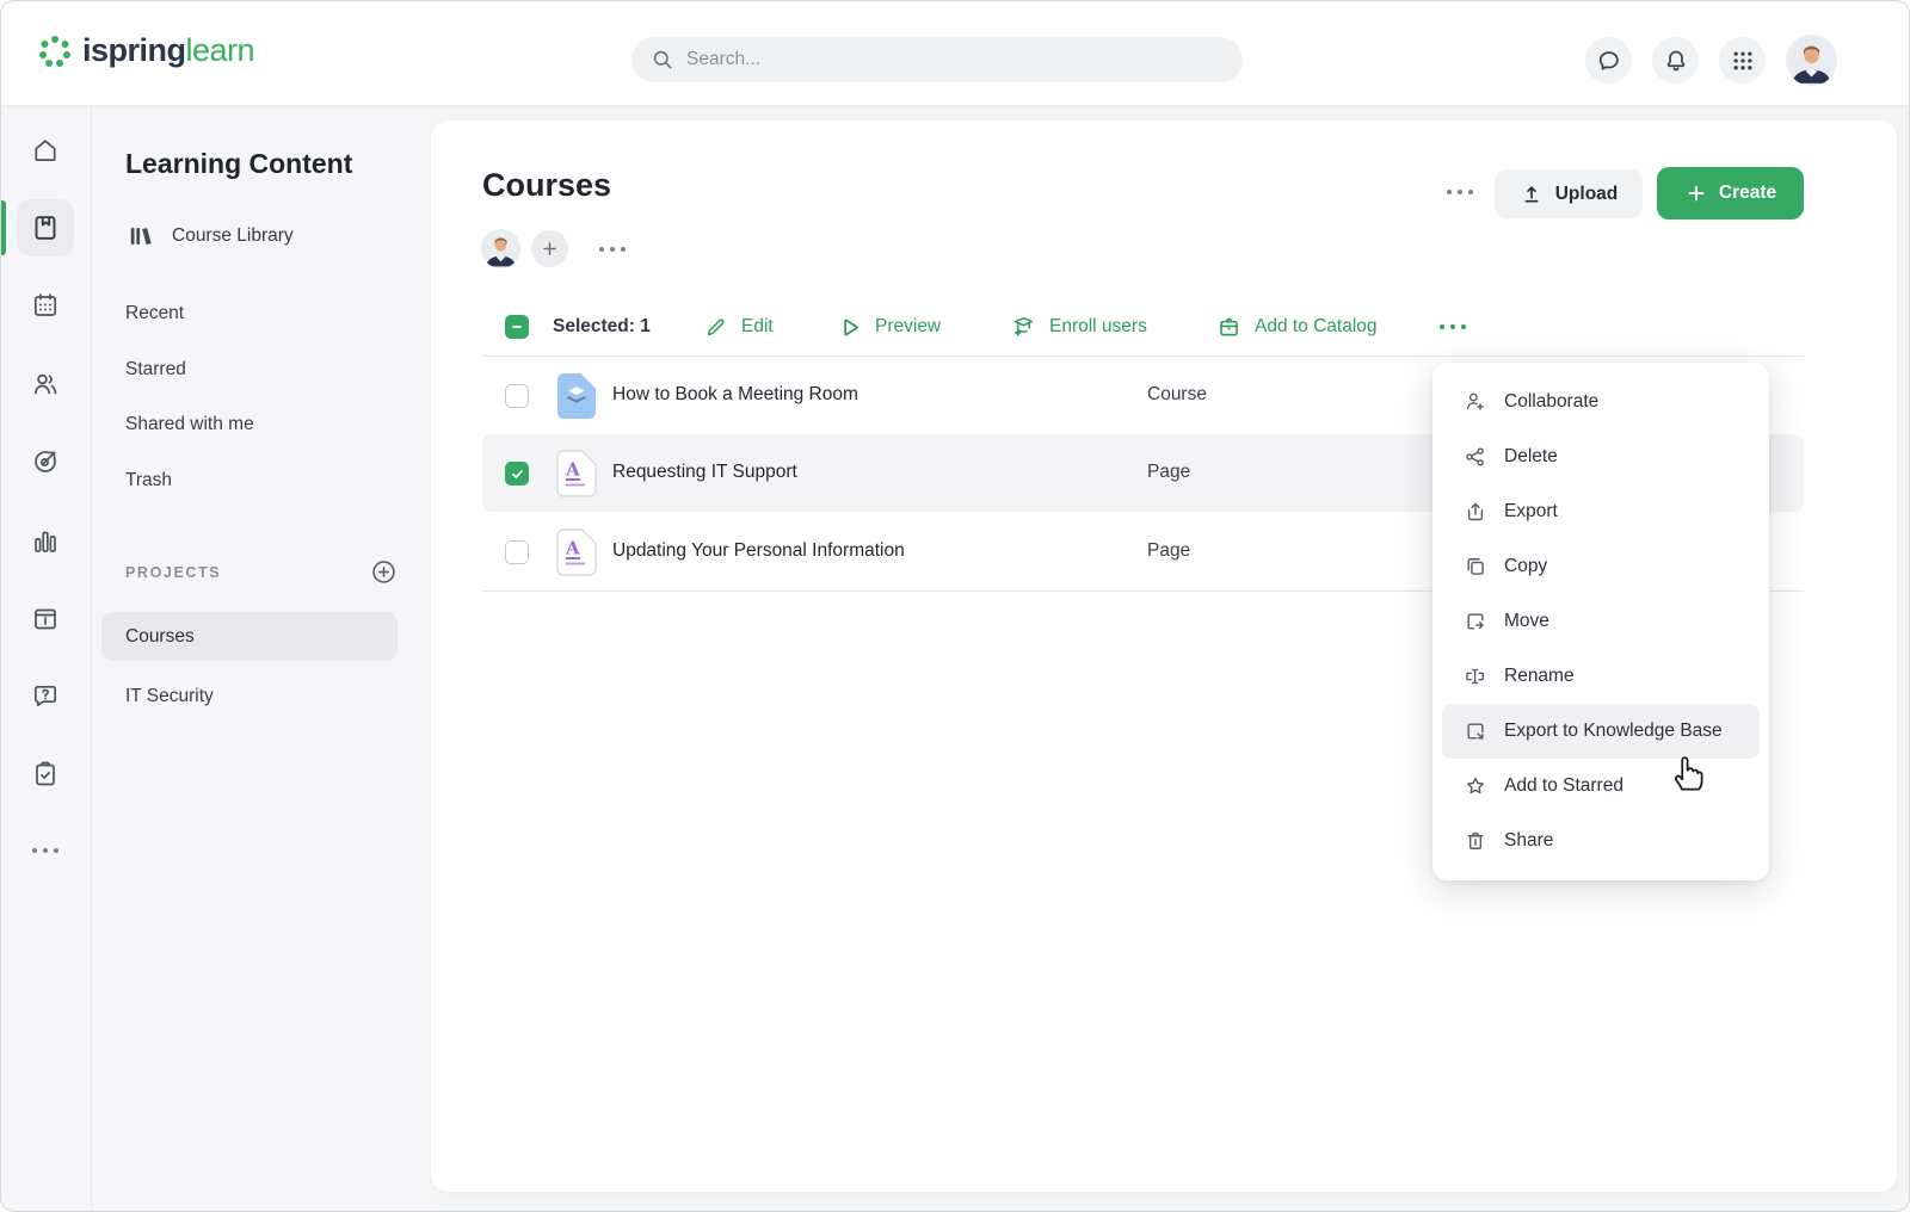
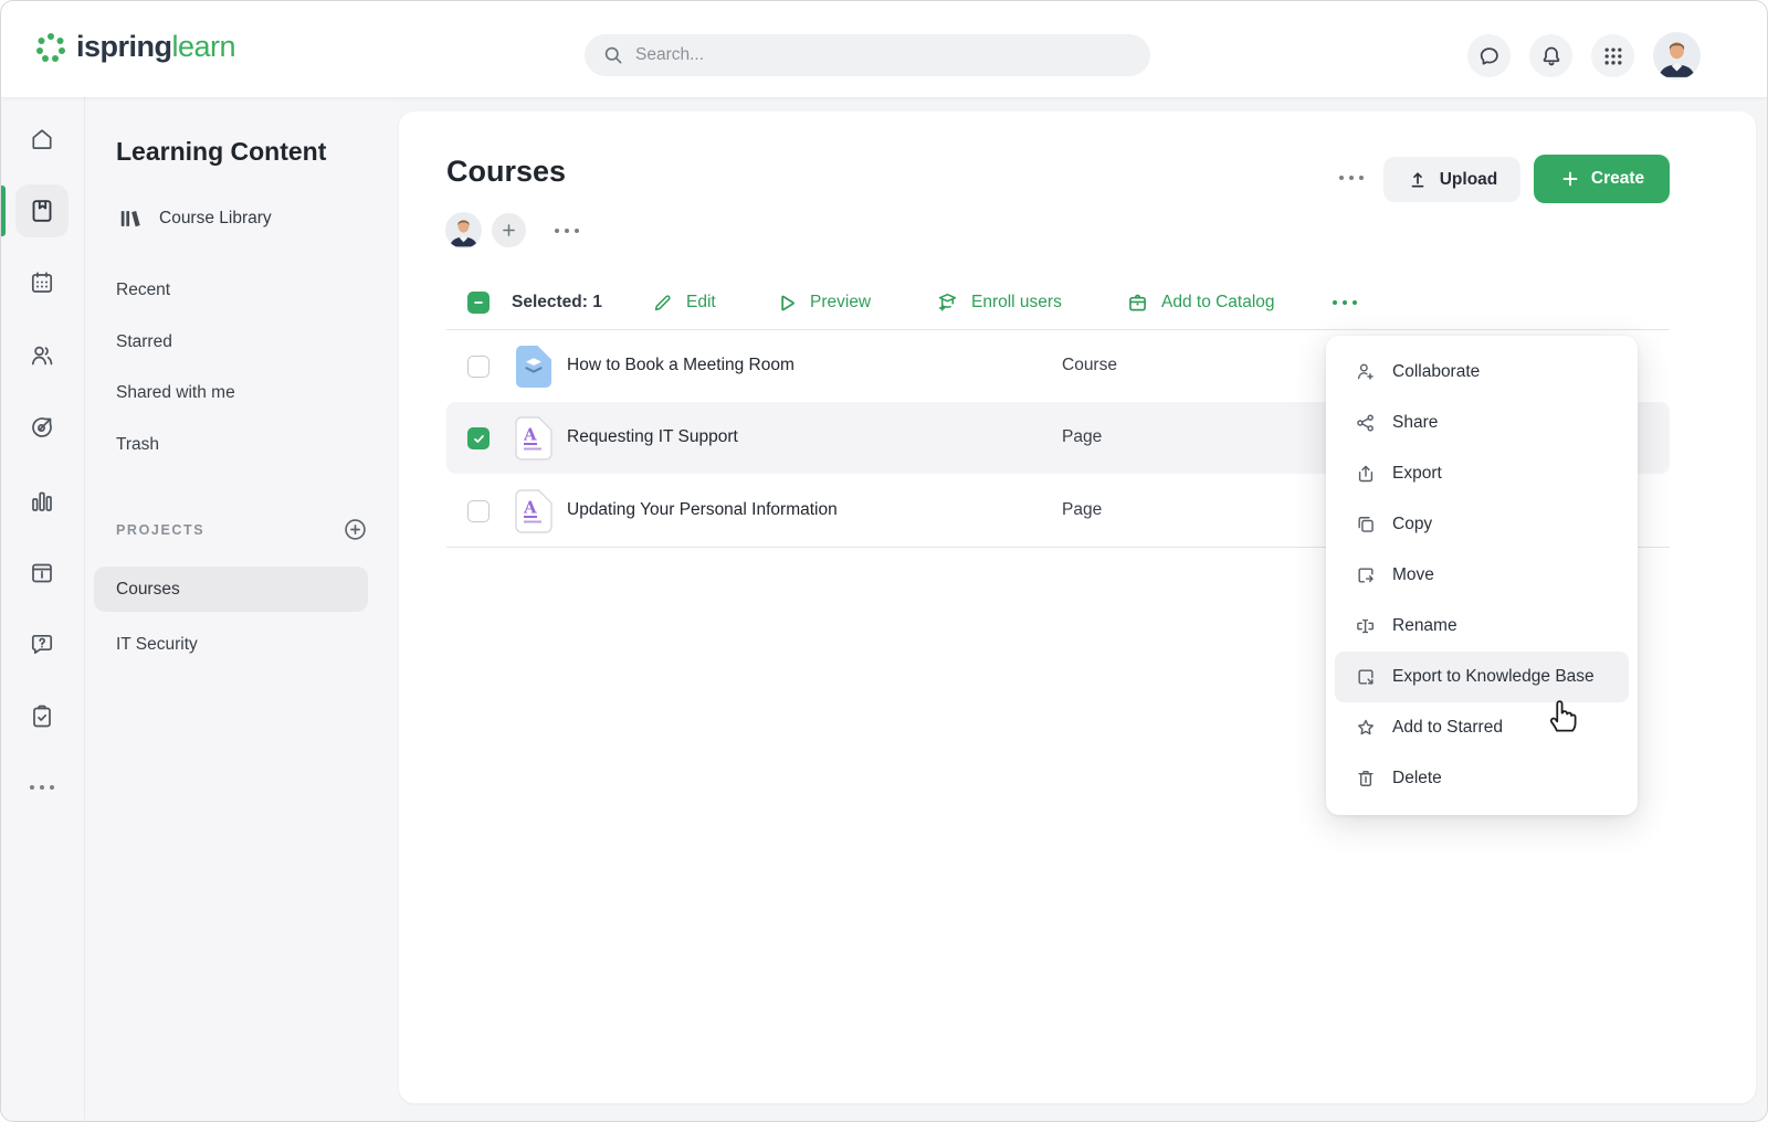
  ispringlearn
  Search...
  Learning Content
  Course Library
  Recent
  Starred
  Shared with me
  Trash
  PROJECTS
  Courses
  IT Security
  Courses
  Upload
  Create
  Selected: 1
  Edit
  Preview
  Enroll users
  Add to Catalog
  How to Book a Meeting Room
  Course
  A
  Requesting IT Support
  Page
  A
  Updating Your Personal Information
  Page
  Collaborate
- Delete
+ Share
  Export
  Copy
  Move
  Rename
  Export to Knowledge Base
  Add to Starred
- Share
+ Delete
